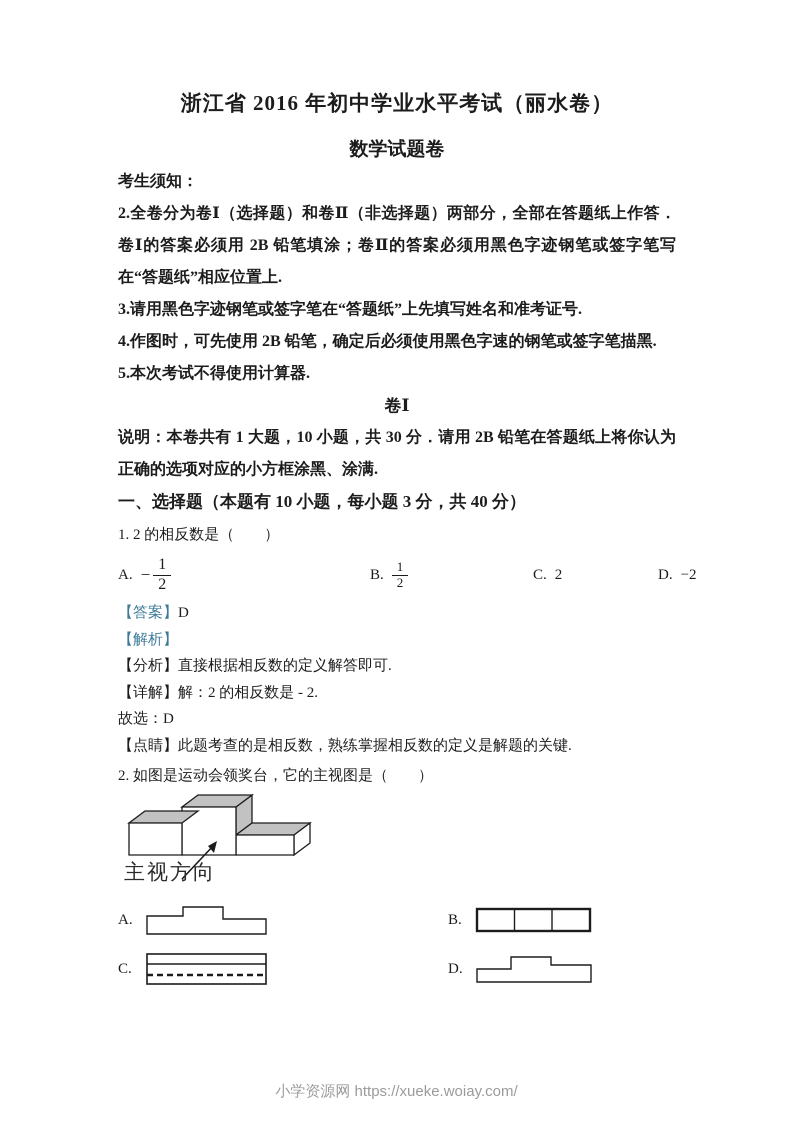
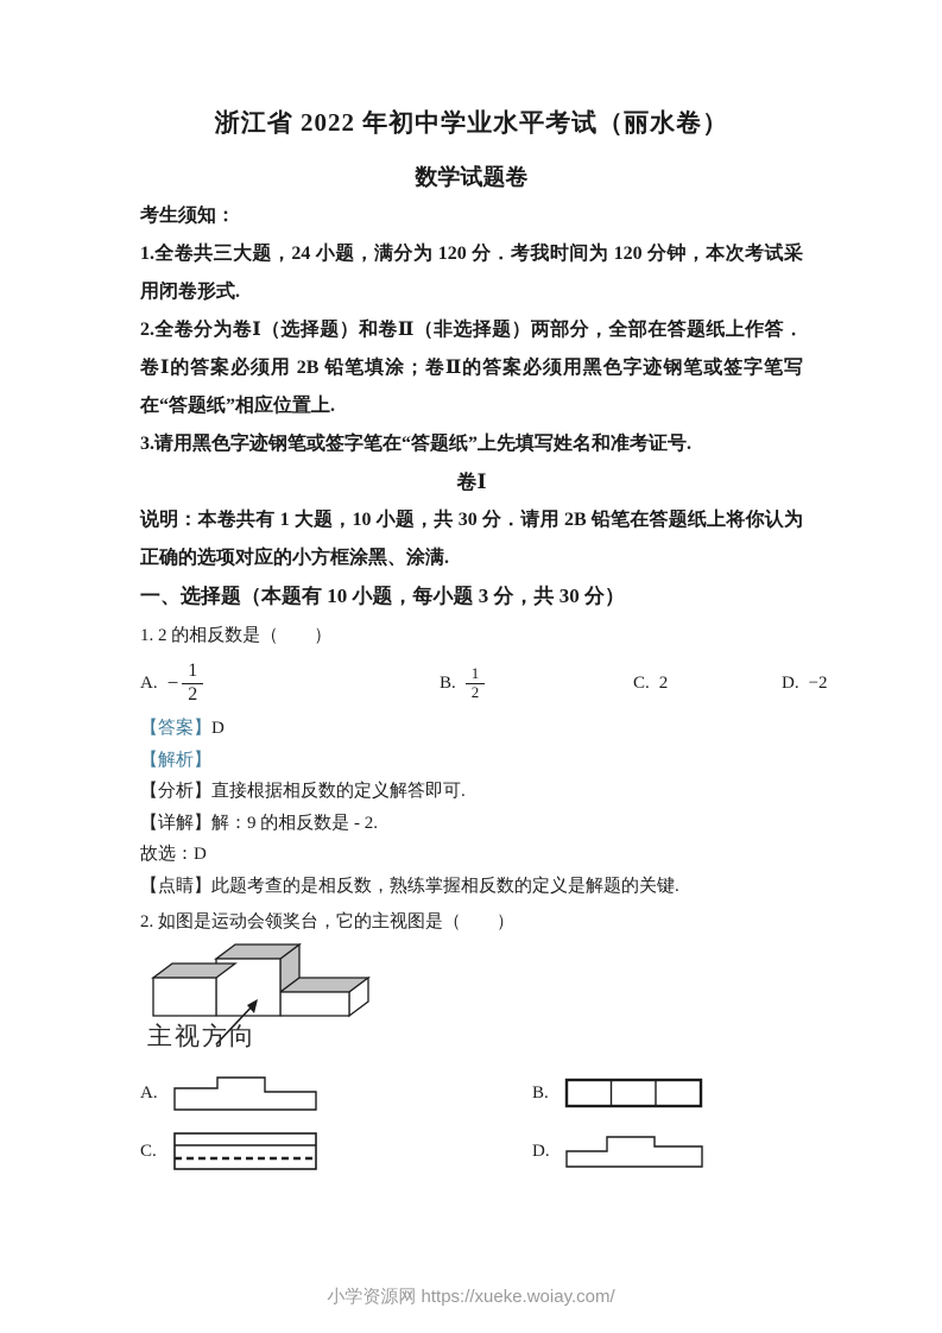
- 浙江省 2016 年初中学业水平考试（丽水卷）
+ 浙江省 2022 年初中学业水平考试（丽水卷）
  数学试题卷
  考生须知：
+ 1.全卷共三大题，24 小题，满分为 120 分．考我时间为 120 分钟，本次考试采用闭卷形式.
  2.全卷分为卷Ⅰ（选择题）和卷Ⅱ（非选择题）两部分，全部在答题纸上作答．卷Ⅰ的答案必须用 2B 铅笔填涂；卷Ⅱ的答案必须用黑色字迹钢笔或签字笔写在“答题纸”相应位置上.
  3.请用黑色字迹钢笔或签字笔在“答题纸”上先填写姓名和准考证号.
- 4.作图时，可先使用 2B 铅笔，确定后必须使用黑色字速的钢笔或签字笔描黑.
- 5.本次考试不得使用计算器.
  卷Ⅰ
  说明：本卷共有 1 大题，10 小题，共 30 分．请用 2B 铅笔在答题纸上将你认为正确的选项对应的小方框涂黑、涂满.
- 一、选择题（本题有 10 小题，每小题 3 分，共 40 分）
+ 一、选择题（本题有 10 小题，每小题 3 分，共 30 分）
  1. 2 的相反数是（ ）
  A.
  −
  1
  2
  B.
  1
  2
  C.
  2
  D.
  −2
  【答案】D
  【解析】
  【分析】直接根据相反数的定义解答即可.
- 【详解】解：2 的相反数是 - 2.
+ 【详解】解：9 的相反数是 - 2.
  故选：D
  【点睛】此题考查的是相反数，熟练掌握相反数的定义是解题的关键.
  2. 如图是运动会领奖台，它的主视图是（ ）
  主视方向
  A.
  B.
  C.
  D.
  小学资源网 https://xueke.woiay.com/
